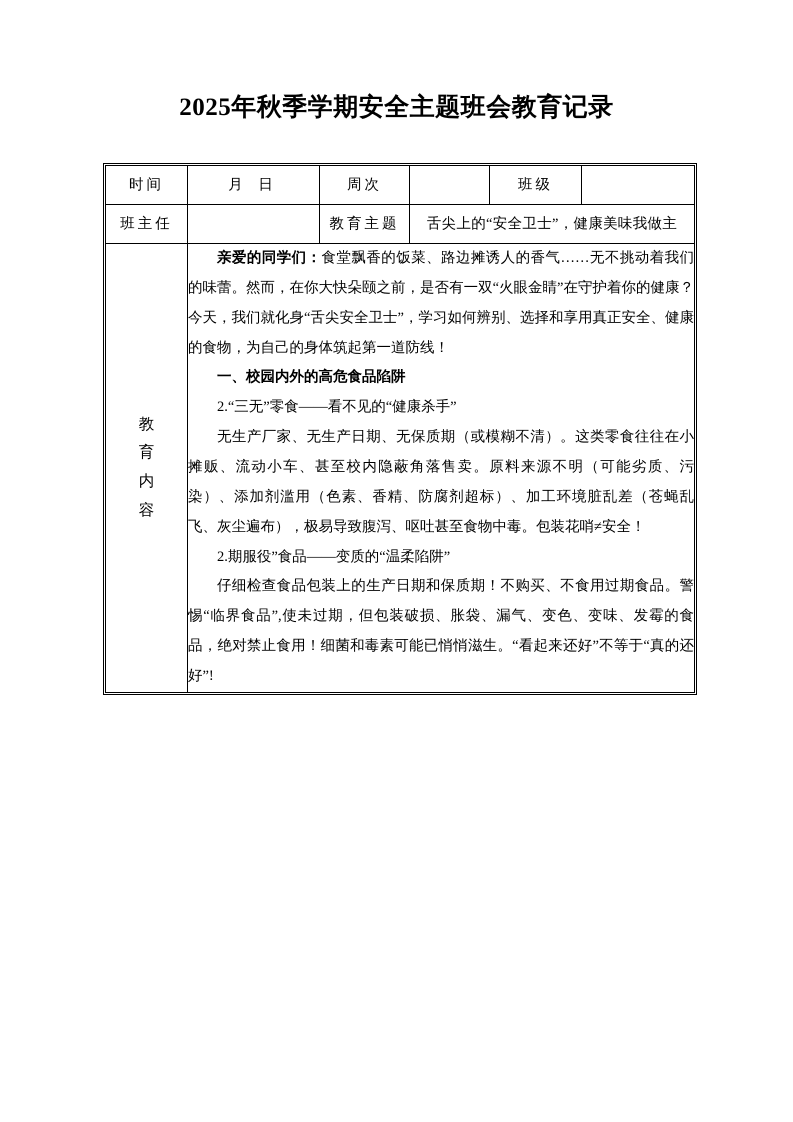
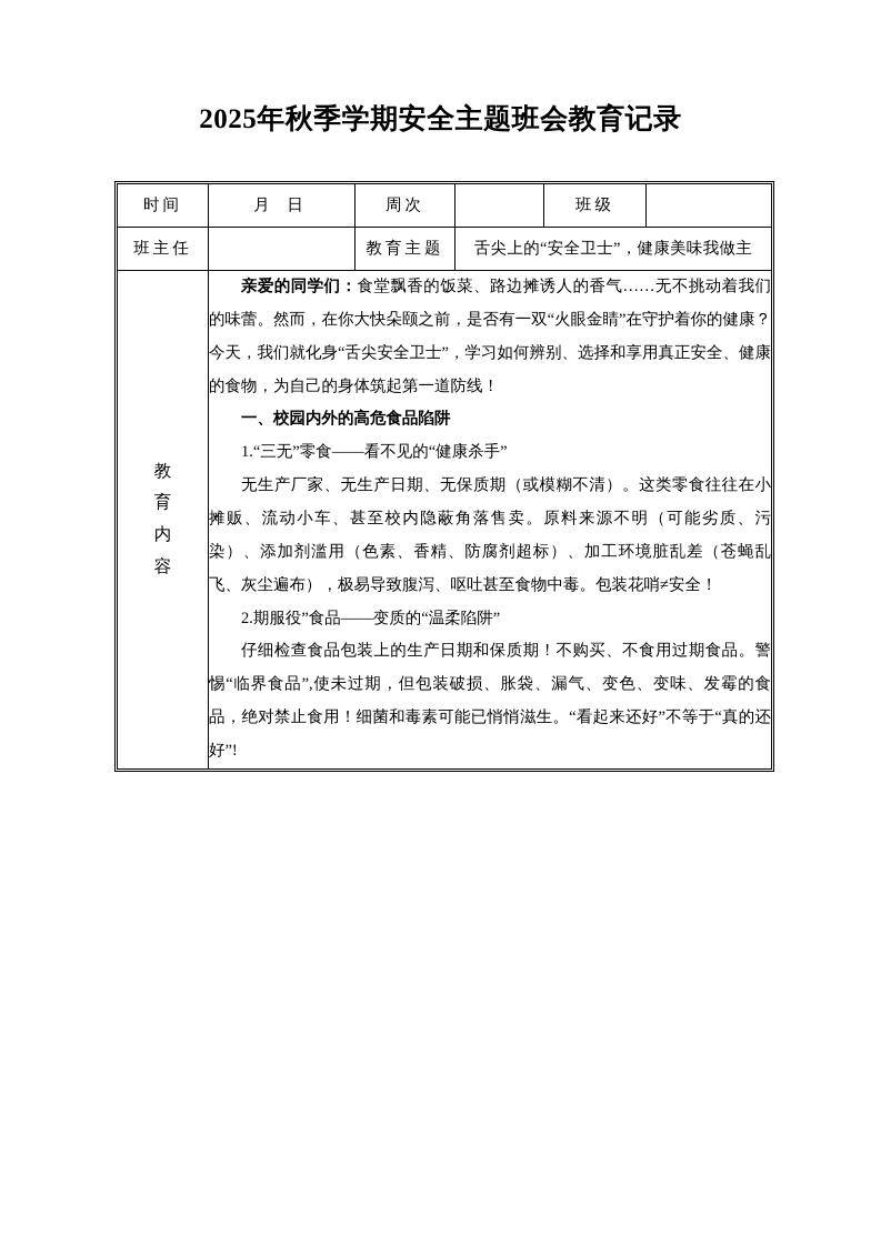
  2025年秋季学期安全主题班会教育记录
  时间	月 日	周次		班级
  班主任		教育主题	舌尖上的“安全卫士”，健康美味我做主
- 教育内容	亲爱的同学们：食堂飘香的饭菜、路边摊诱人的香气……无不挑动着我们的味蕾。然而，在你大快朵颐之前，是否有一双“火眼金睛”在守护着你的健康？今天，我们就化身“舌尖安全卫士”，学习如何辨别、选择和享用真正安全、健康的食物，为自己的身体筑起第一道防线！ 一、校园内外的高危食品陷阱 2.“三无”零食——看不见的“健康杀手” 无生产厂家、无生产日期、无保质期（或模糊不清）。这类零食往往在小摊贩、流动小车、甚至校内隐蔽角落售卖。原料来源不明（可能劣质、污染）、添加剂滥用（色素、香精、防腐剂超标）、加工环境脏乱差（苍蝇乱飞、灰尘遍布），极易导致腹泻、呕吐甚至食物中毒。包装花哨≠安全！ 2.期服役”食品——变质的“温柔陷阱” 仔细检查食品包装上的生产日期和保质期！不购买、不食用过期食品。警惕“临界食品”,使未过期，但包装破损、胀袋、漏气、变色、变味、发霉的食品，绝对禁止食用！细菌和毒素可能已悄悄滋生。“看起来还好”不等于“真的还好”!
+ 教育内容	亲爱的同学们：食堂飘香的饭菜、路边摊诱人的香气……无不挑动着我们的味蕾。然而，在你大快朵颐之前，是否有一双“火眼金睛”在守护着你的健康？今天，我们就化身“舌尖安全卫士”，学习如何辨别、选择和享用真正安全、健康的食物，为自己的身体筑起第一道防线！ 一、校园内外的高危食品陷阱 1.“三无”零食——看不见的“健康杀手” 无生产厂家、无生产日期、无保质期（或模糊不清）。这类零食往往在小摊贩、流动小车、甚至校内隐蔽角落售卖。原料来源不明（可能劣质、污染）、添加剂滥用（色素、香精、防腐剂超标）、加工环境脏乱差（苍蝇乱飞、灰尘遍布），极易导致腹泻、呕吐甚至食物中毒。包装花哨≠安全！ 2.期服役”食品——变质的“温柔陷阱” 仔细检查食品包装上的生产日期和保质期！不购买、不食用过期食品。警惕“临界食品”,使未过期，但包装破损、胀袋、漏气、变色、变味、发霉的食品，绝对禁止食用！细菌和毒素可能已悄悄滋生。“看起来还好”不等于“真的还好”!
